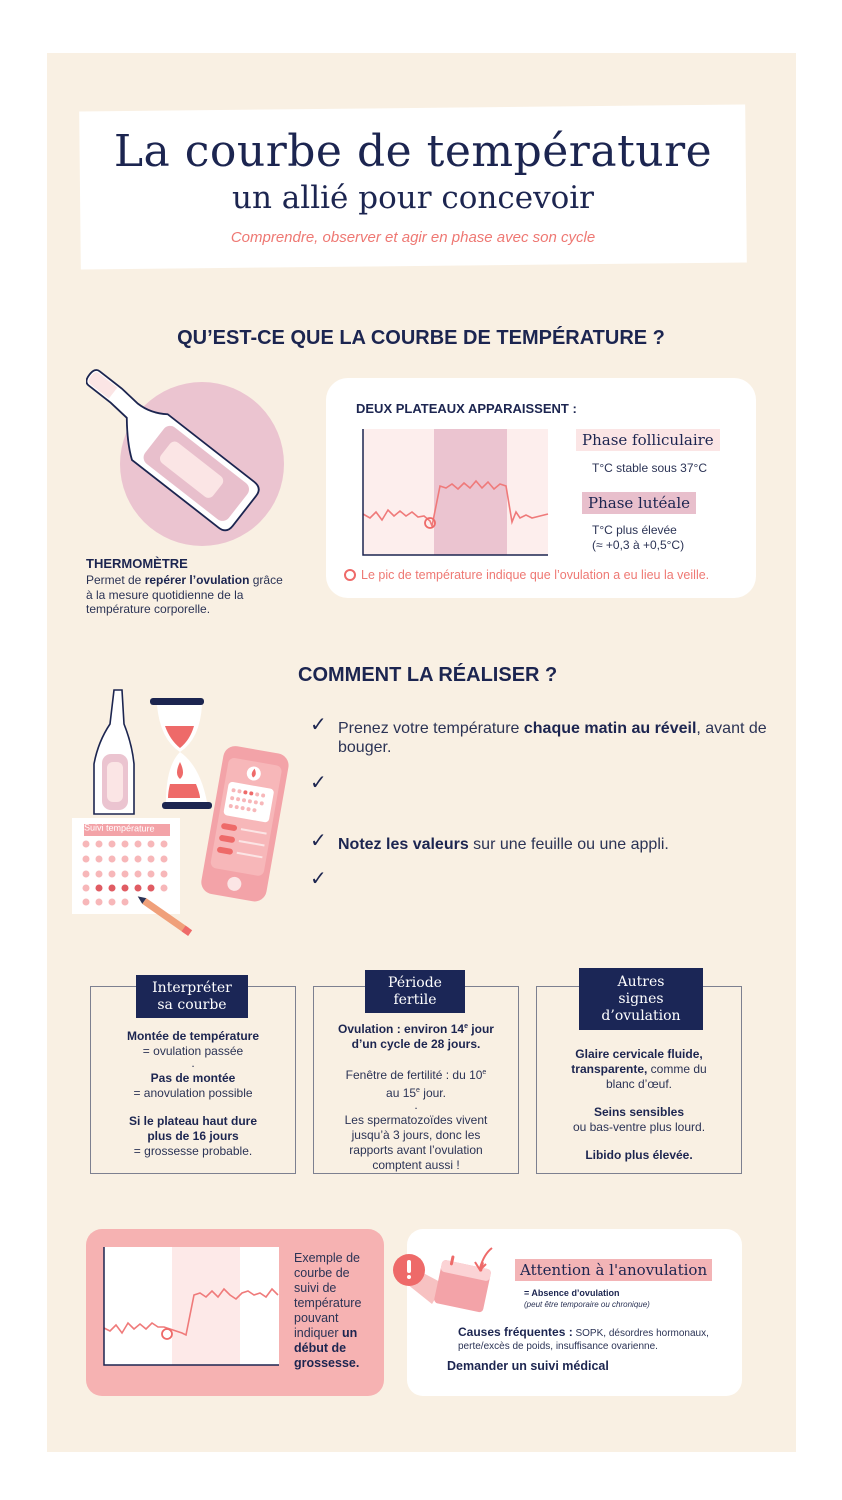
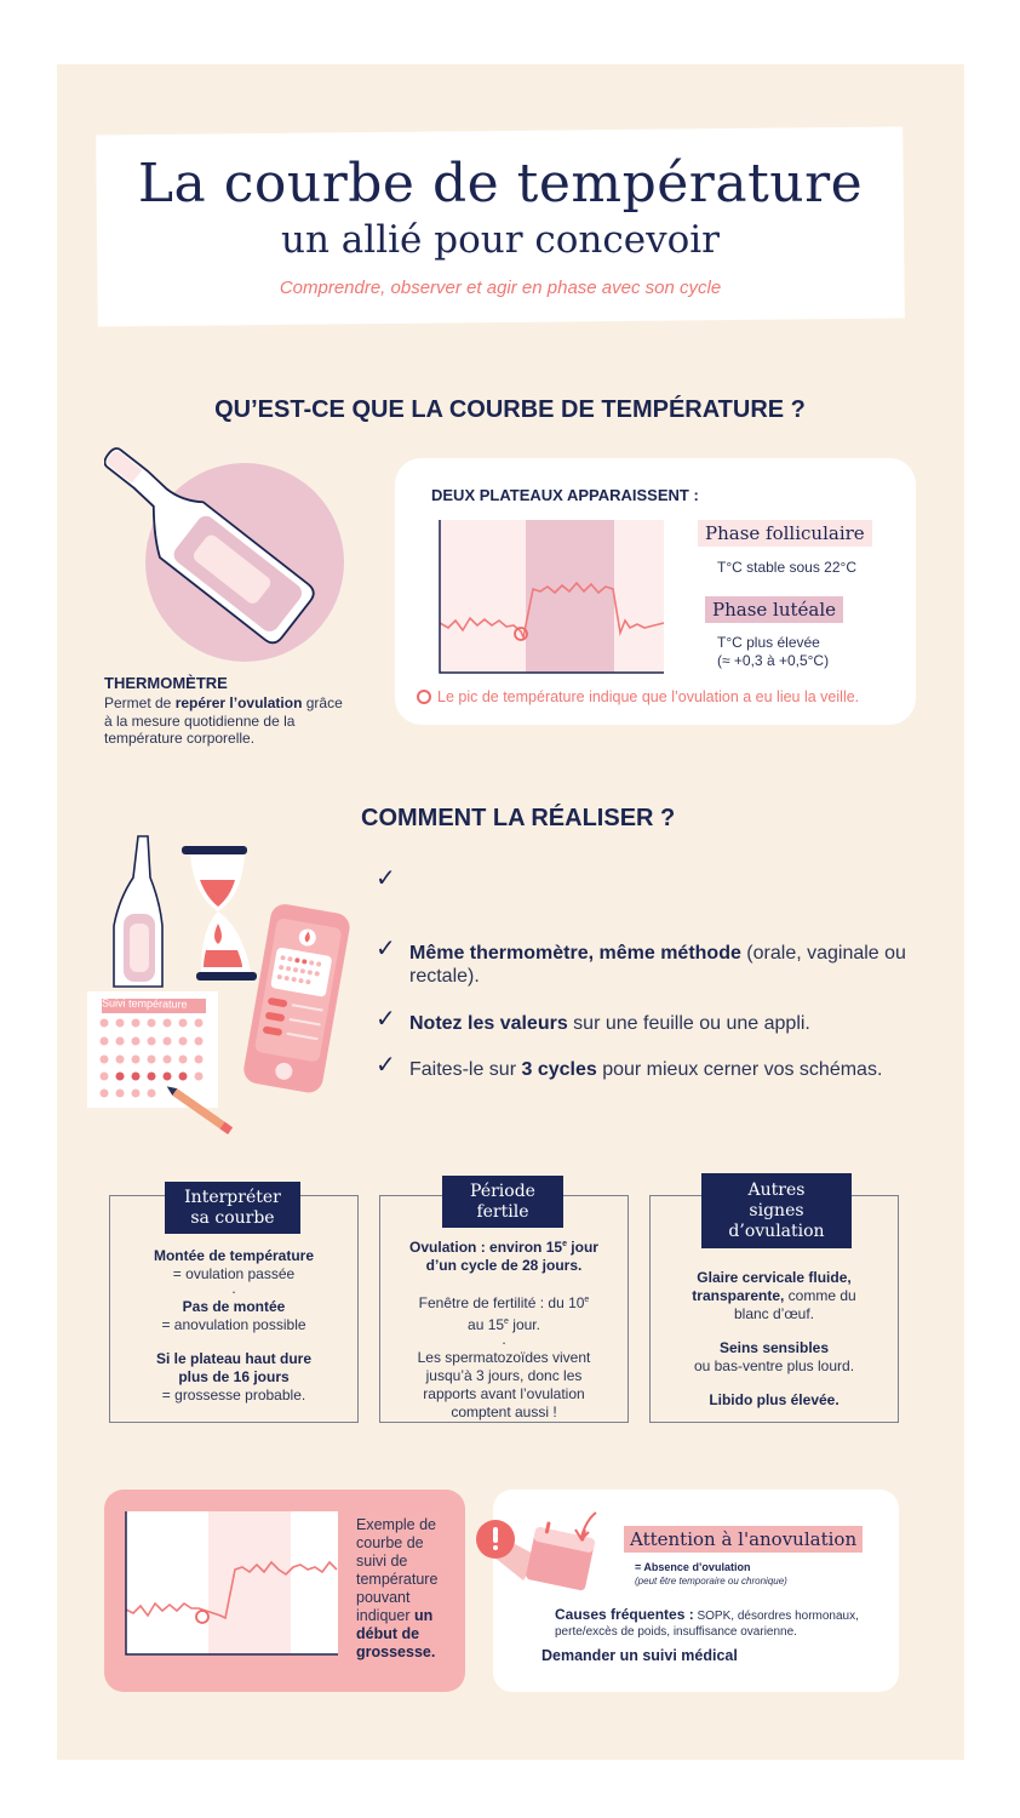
  La courbe de température
  un allié pour concevoir
  Comprendre, observer et agir en phase avec son cycle
  QU’EST-CE QUE LA COURBE DE TEMPÉRATURE ?
  THERMOMÈTRE
  Permet de repérer l’ovulation grâce à la mesure quotidienne de la température corporelle.
  DEUX PLATEAUX APPARAISSENT :
  Phase folliculaire
- T°C stable sous 37°C
+ T°C stable sous 22°C
  Phase lutéale
  T°C plus élevée
  (≈ +0,3 à +0,5°C)
  Le pic de température indique que l’ovulation a eu lieu la veille.
  COMMENT LA RÉALISER ?
  Suivi température
  ✓
- Prenez votre température chaque matin au réveil, avant de bouger.
  ✓
+ Même thermomètre, même méthode (orale, vaginale ou rectale).
  ✓
  Notez les valeurs sur une feuille ou une appli.
  ✓
+ Faites-le sur 3 cycles pour mieux cerner vos schémas.
  Interpréter
  sa courbe
  Montée de température
  = ovulation passée
  .
  Pas de montée
  = anovulation possible
  Si le plateau haut dure
  plus de 16 jours
  = grossesse probable.
  Période
  fertile
- Ovulation : environ 14 jour
+ Ovulation : environ 15 jour
  d’un cycle de 28 jours.
  Fenêtre de fertilité : du 10
  au 15 jour.
  .
  Les spermatozoïdes vivent
  jusqu’à 3 jours, donc les
  rapports avant l’ovulation
  comptent aussi !
  Autres
  signes
  d’ovulation
  Glaire cervicale fluide,
  transparente, comme du
  blanc d’œuf.
  Seins sensibles
  ou bas-ventre plus lourd.
  Libido plus élevée.
  Exemple de
  courbe de
  suivi de
  température
  pouvant
  indiquer un
  début de
  grossesse.
  Attention à l'anovulation
  = Absence d’ovulation
  (peut être temporaire ou chronique)
  Causes fréquentes : SOPK, désordres hormonaux,
  perte/excès de poids, insuffisance ovarienne.
  Demander un suivi médical
